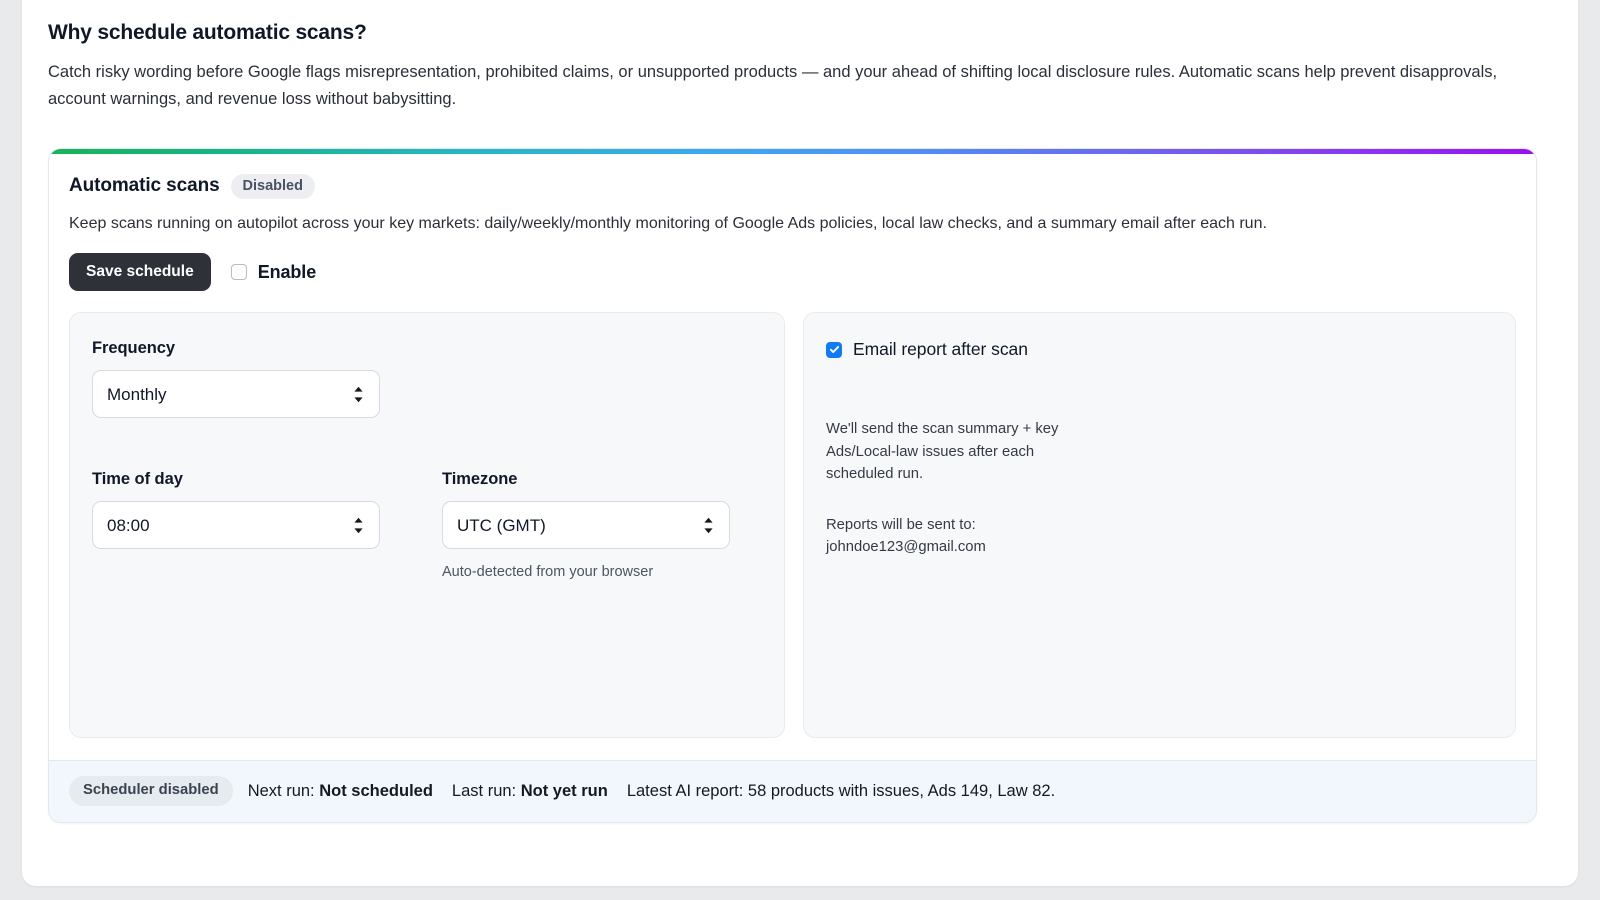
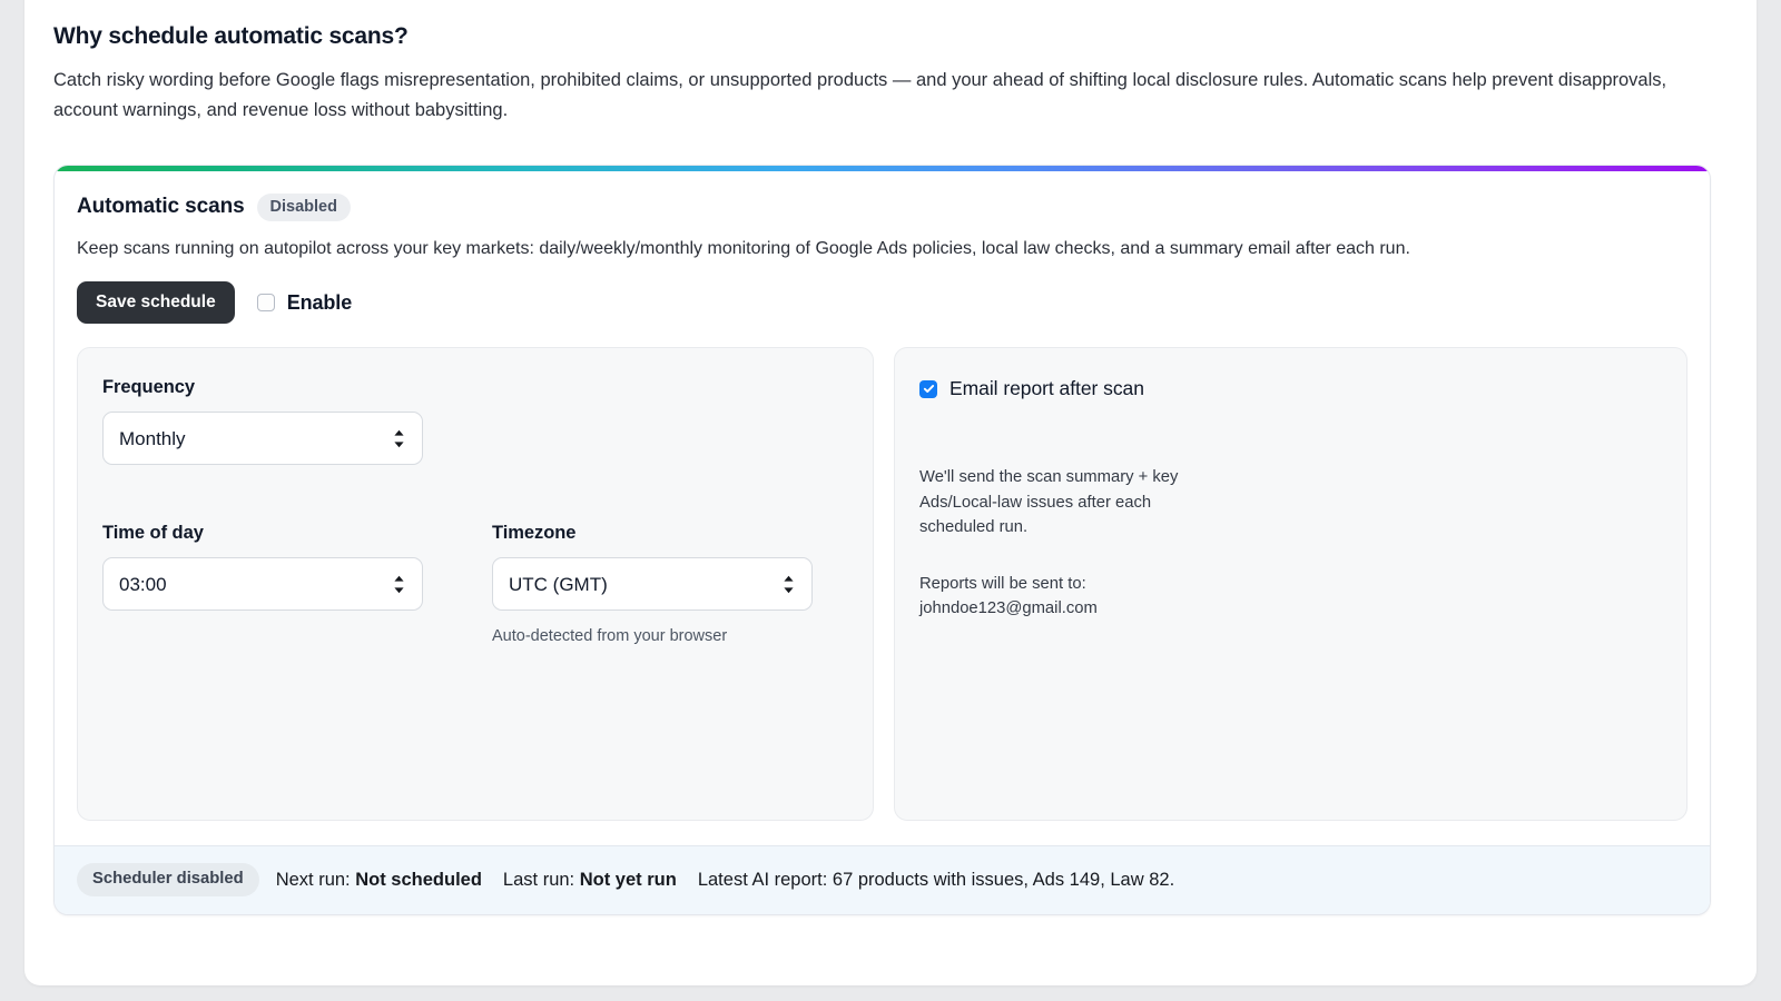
  Why schedule automatic scans?
  Catch risky wording before Google flags misrepresentation, prohibited claims, or unsupported products — and your ahead of shifting local disclosure rules. Automatic scans help prevent disapprovals, account warnings, and revenue loss without babysitting.
  Automatic scans
  Disabled
  Keep scans running on autopilot across your key markets: daily/weekly/monthly monitoring of Google Ads policies, local law checks, and a summary email after each run.
  Save schedule
  Enable
  Frequency
  Monthly
  Time of day
- 08:00
+ 03:00
  Timezone
  UTC (GMT)
  Auto-detected from your browser
  Email report after scan
  We'll send the scan summary + key Ads/Local-law issues after each scheduled run.
  Reports will be sent to: johndoe123@gmail.com
  Scheduler disabled
  Next run: Not scheduled
  Last run: Not yet run
- Latest AI report: 58 products with issues, Ads 149, Law 82.
+ Latest AI report: 67 products with issues, Ads 149, Law 82.
